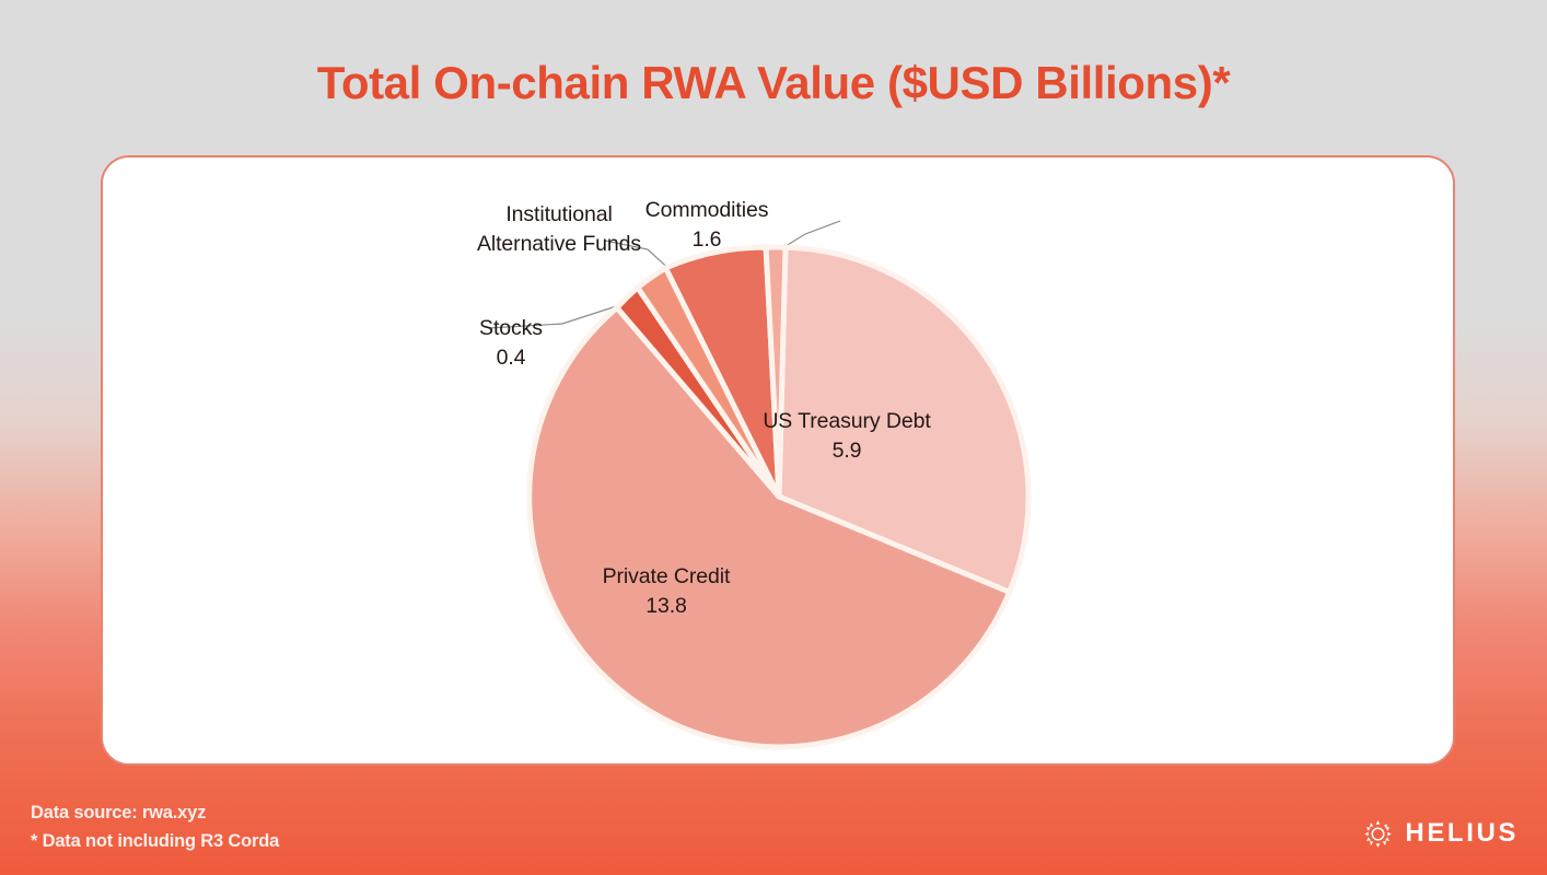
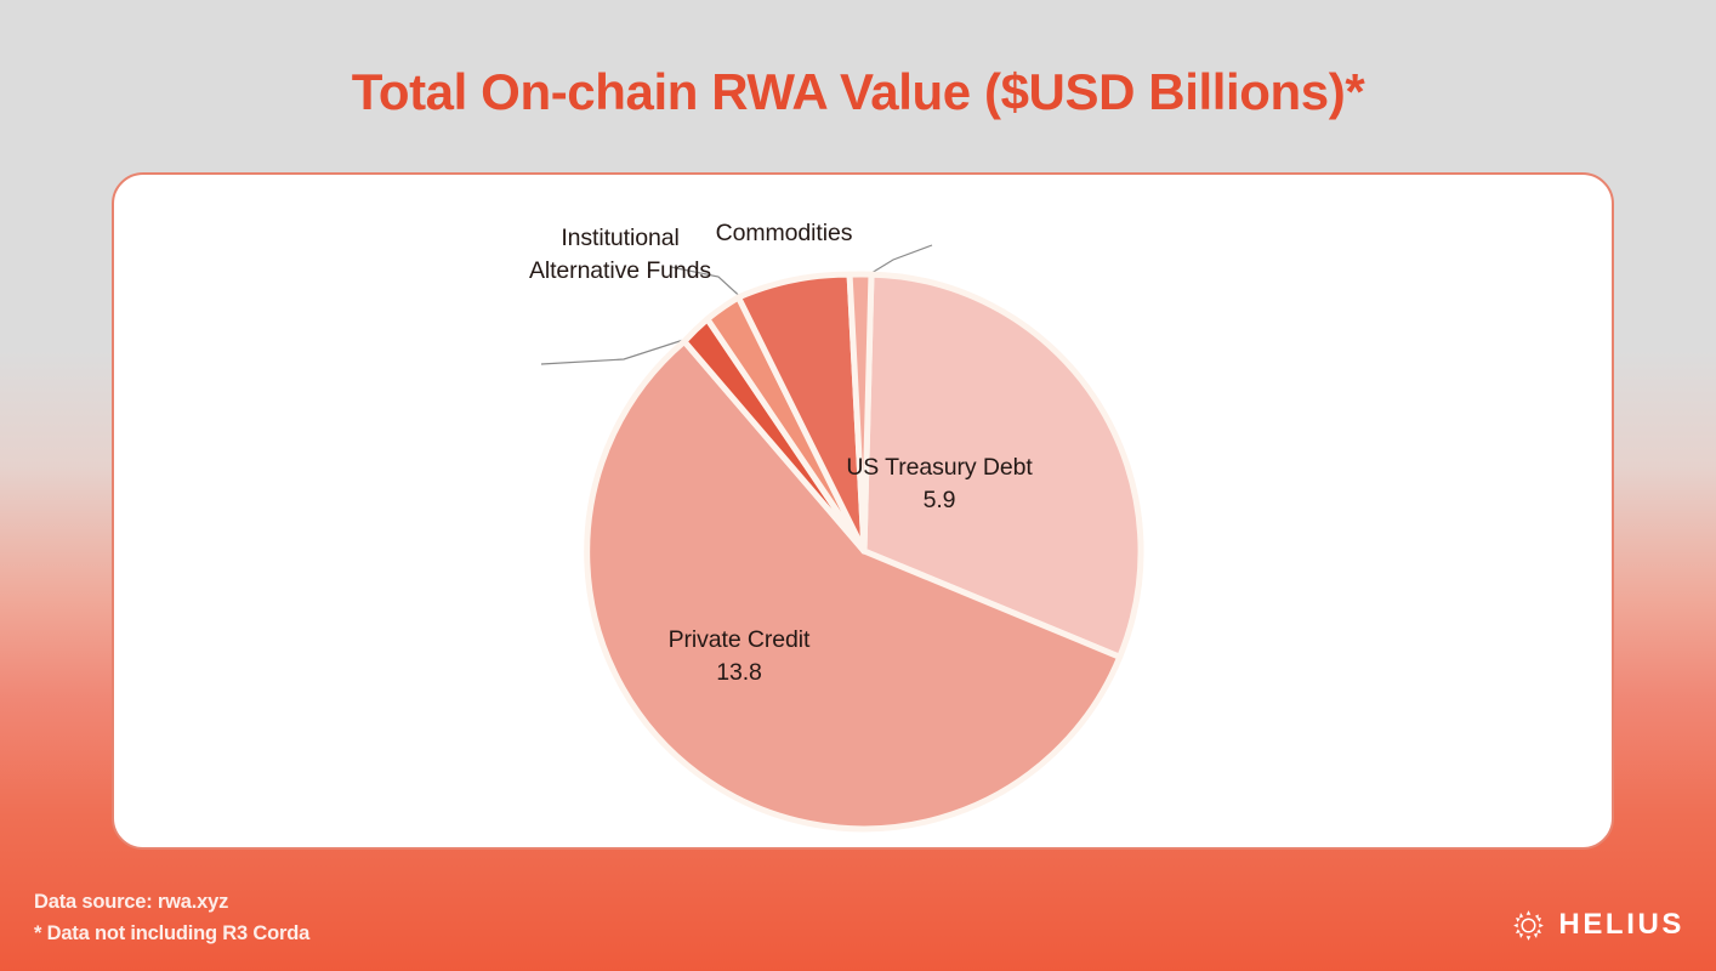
  Total On-chain RWA Value ($USD Billions)*
  Institutional
  Alternative Funds
  Commodities
- 1.6
- Stocks
- 0.4
  US Treasury Debt
  5.9
  Private Credit
  13.8
  Data source: rwa.xyz
  * Data not including R3 Corda
  HELIUS
